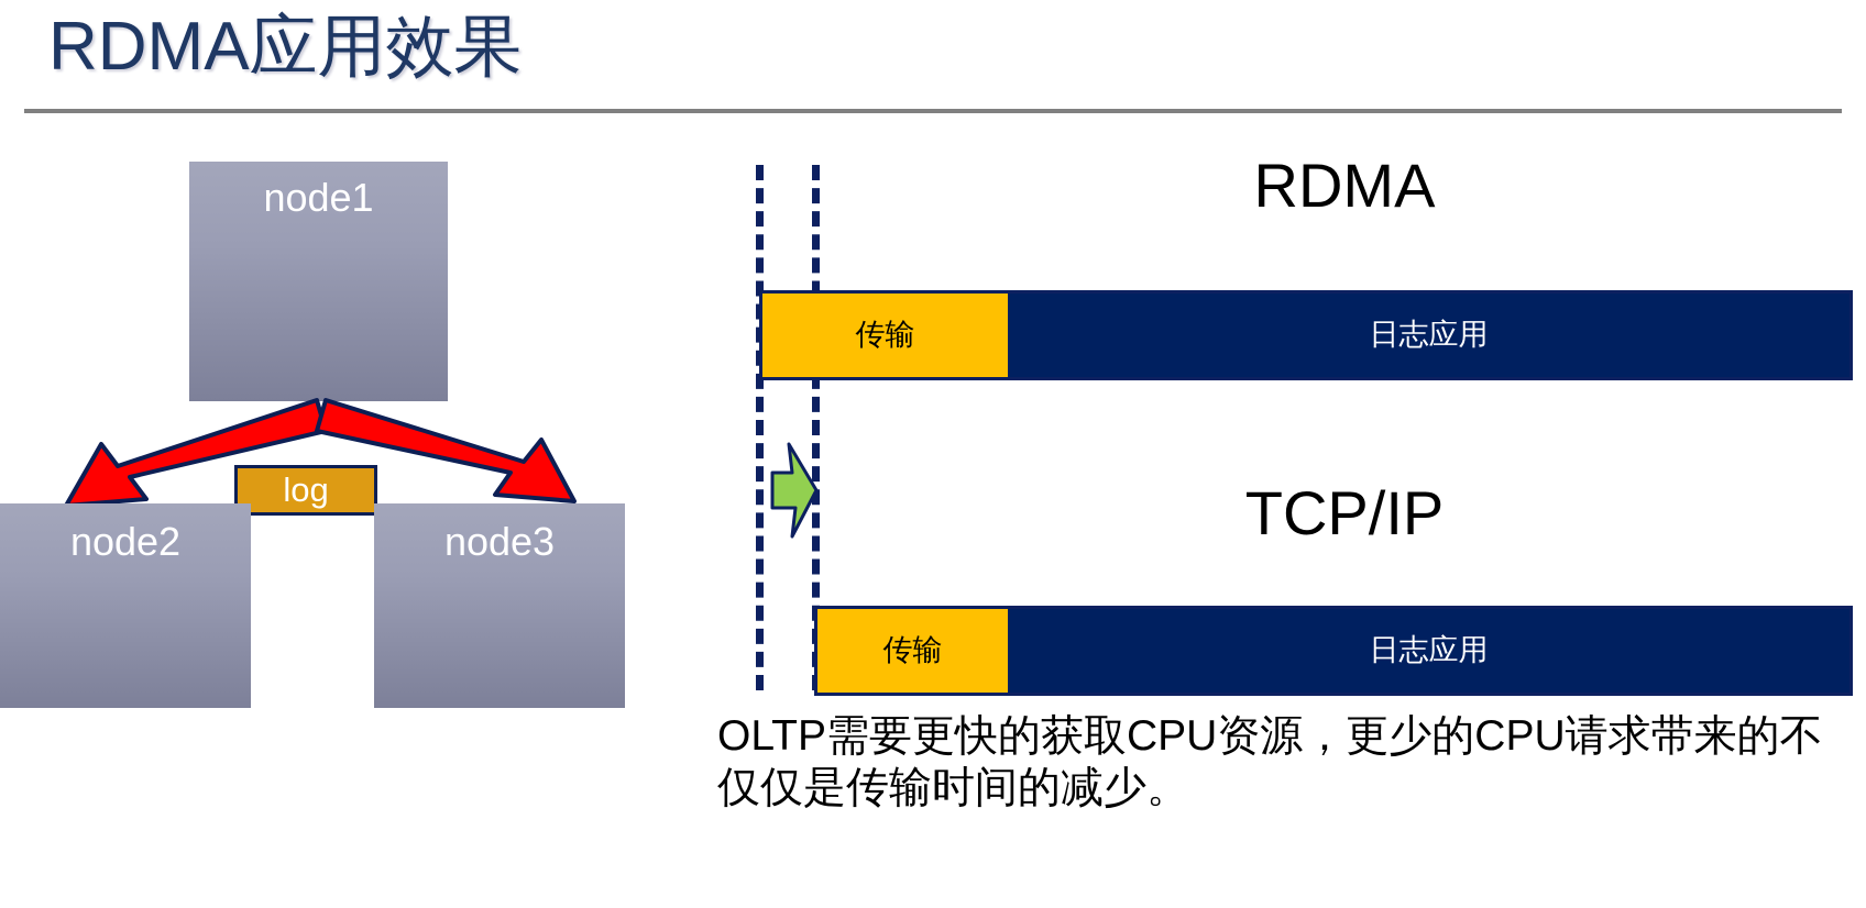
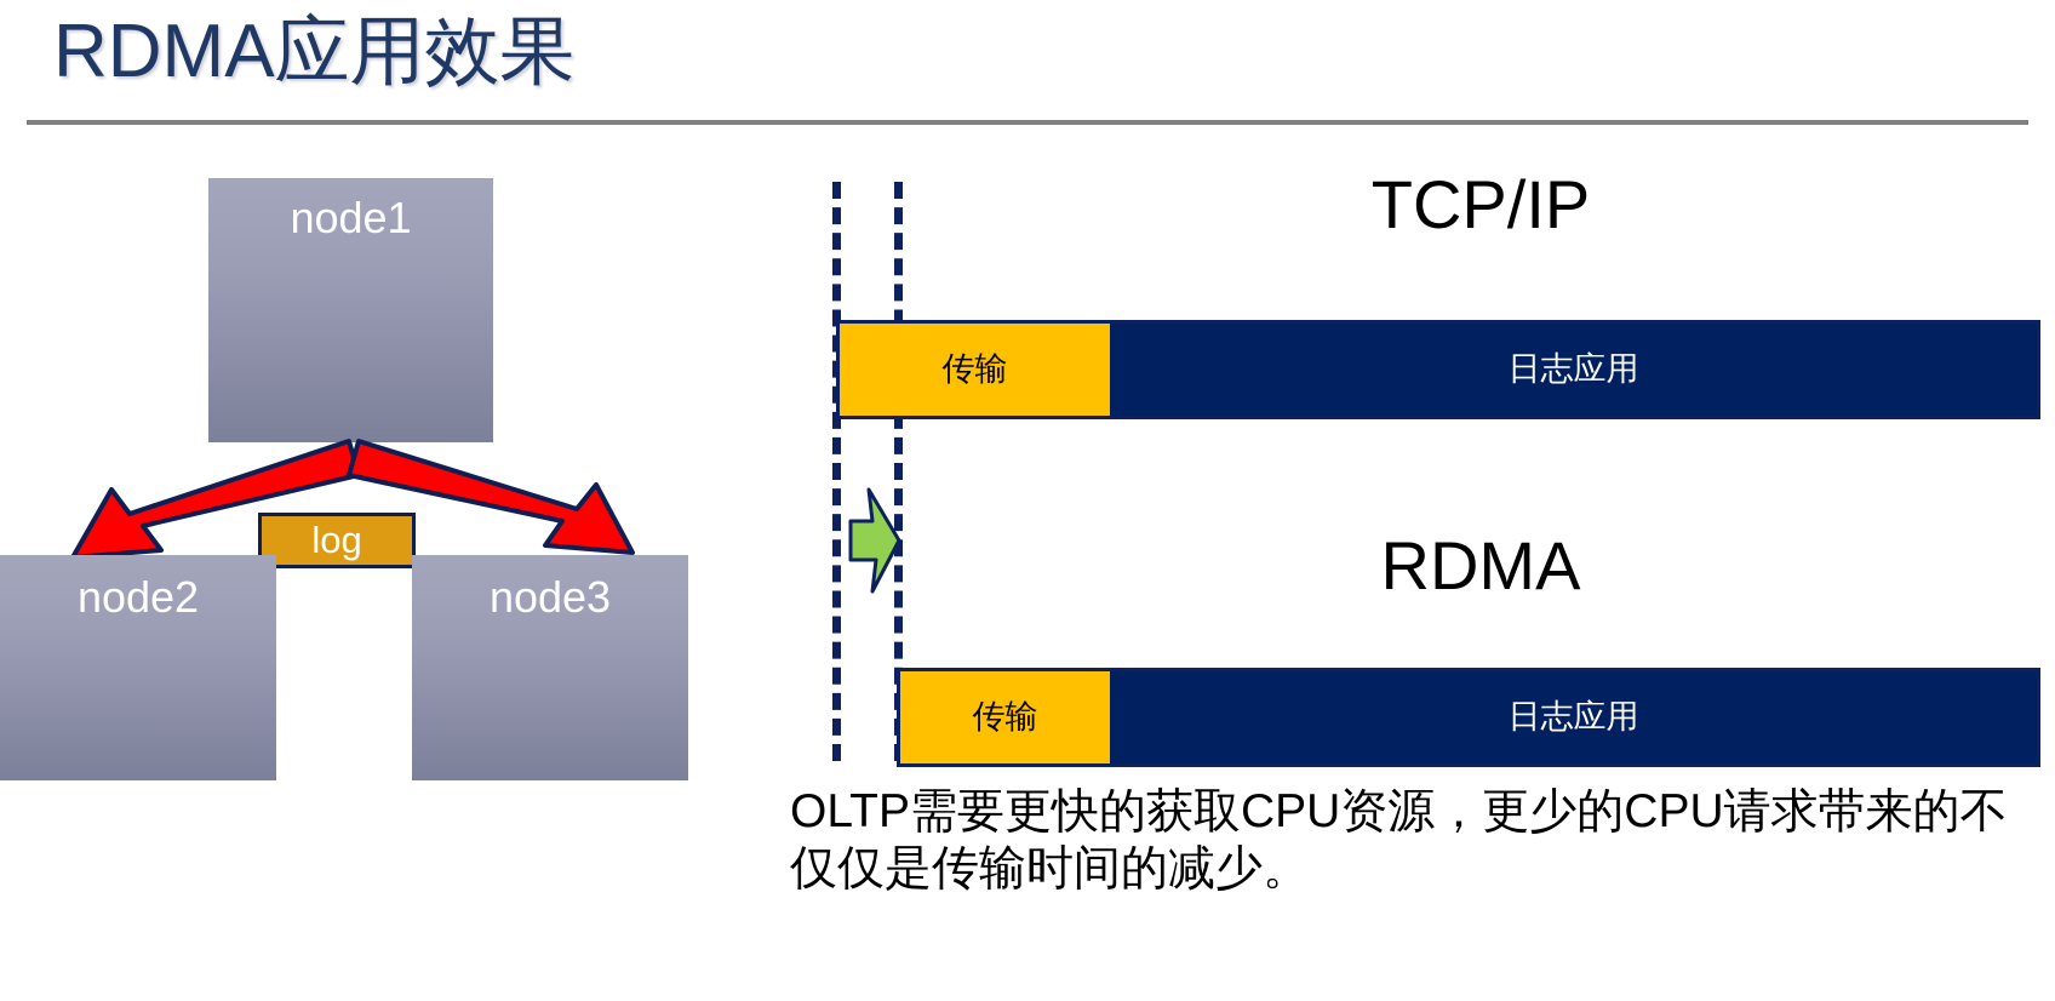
  RDMA应用效果
  node1
  log
  node2
  node3
- RDMA
+ TCP/IP
  传输
  日志应用
- TCP/IP
+ RDMA
  传输
  日志应用
  OLTP需要更快的获取CPU资源，更少的CPU请求带来的不仅仅是传输时间的减少。
